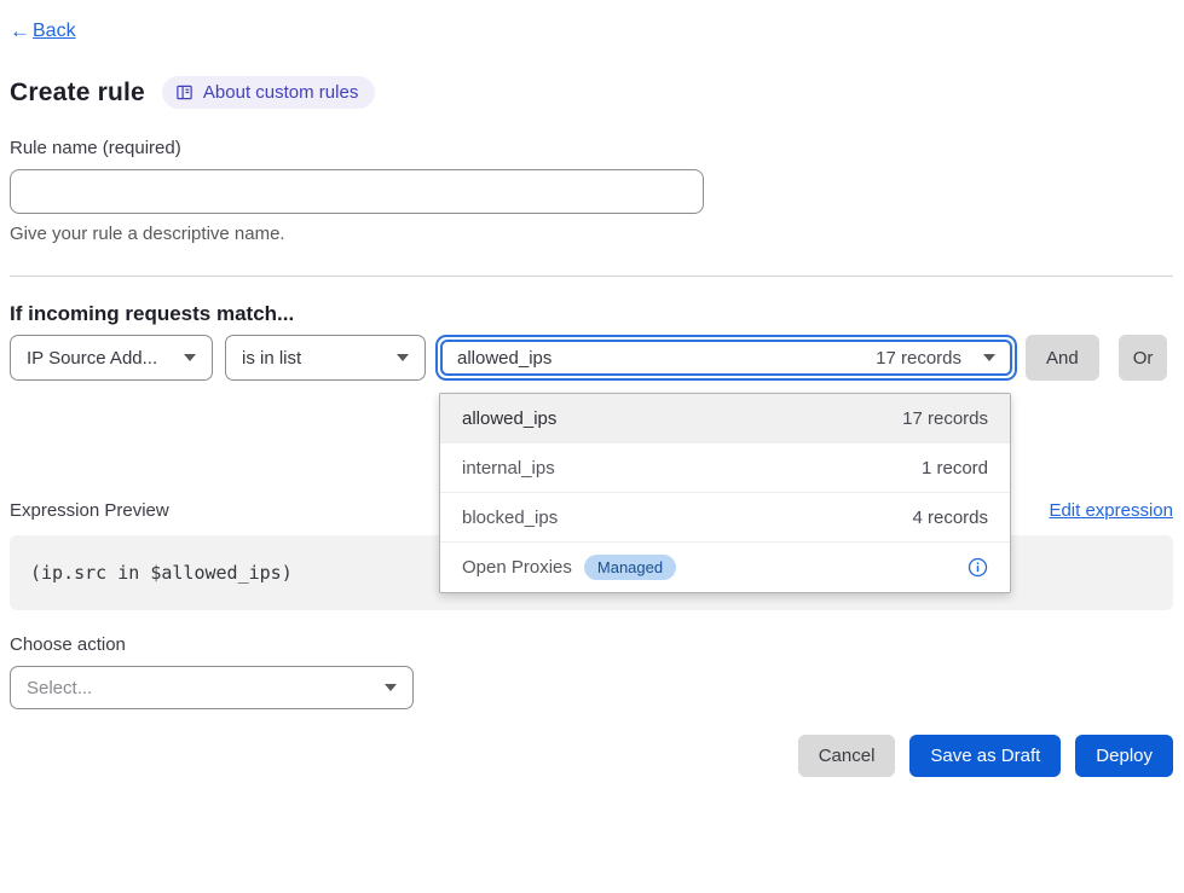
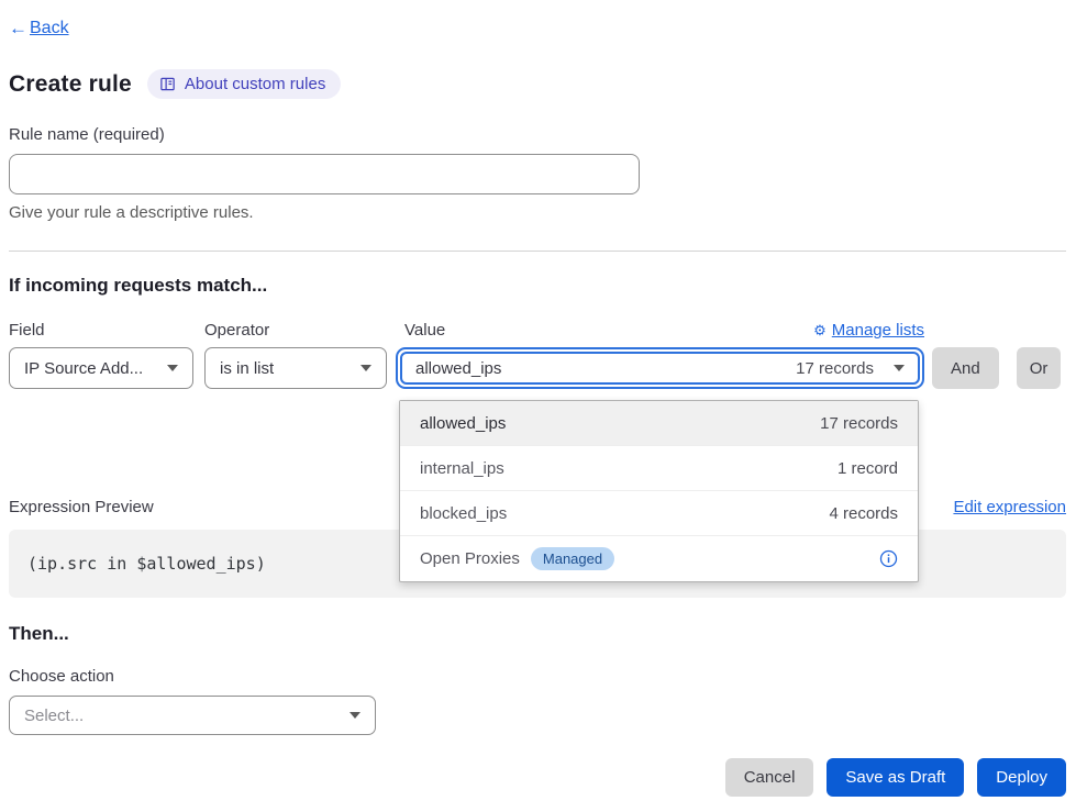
  ←
  Back
  Create rule
  About custom rules
  Rule name (required)
- Give your rule a descriptive name.
+ Give your rule a descriptive rules.
  If incoming requests match...
+ Field
+ Operator
+ Value
+ ⚙
+ Manage lists
  IP Source Add...
  is in list
  allowed_ips
  17 records
  allowed_ips
  17 records
  internal_ips
  1 record
  blocked_ips
  4 records
  Open Proxies
  Managed
  And
  Or
  Expression Preview
  Edit expression
  (ip.src in $allowed_ips)
+ Then...
  Choose action
  Select...
  Cancel
  Save as Draft
  Deploy
